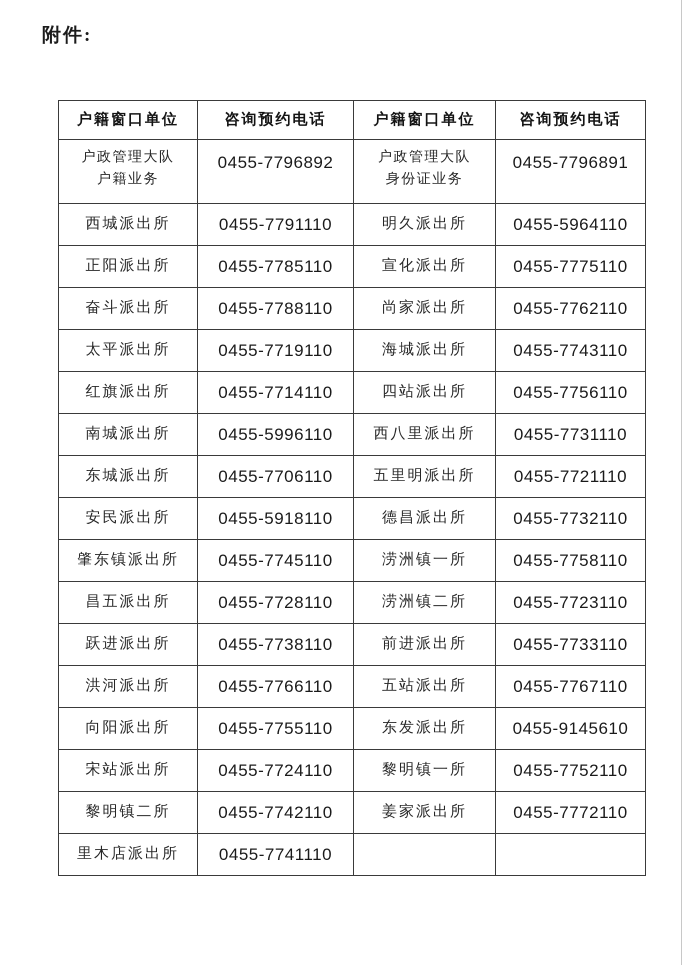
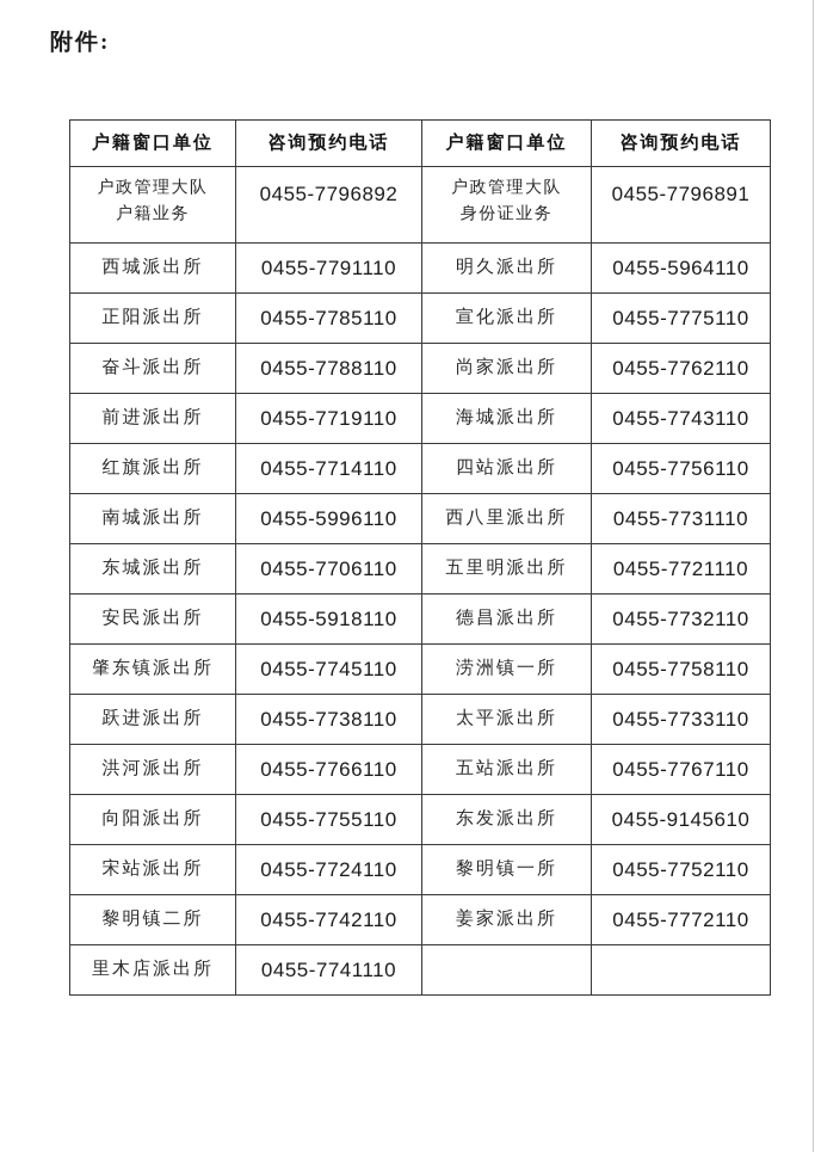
  附件:
  户籍窗口单位	咨询预约电话	户籍窗口单位	咨询预约电话
  户政管理大队 户籍业务	0455-7796892	户政管理大队 身份证业务	0455-7796891
  西城派出所	0455-7791110	明久派出所	0455-5964110
  正阳派出所	0455-7785110	宣化派出所	0455-7775110
  奋斗派出所	0455-7788110	尚家派出所	0455-7762110
- 太平派出所	0455-7719110	海城派出所	0455-7743110
+ 前进派出所	0455-7719110	海城派出所	0455-7743110
  红旗派出所	0455-7714110	四站派出所	0455-7756110
  南城派出所	0455-5996110	西八里派出所	0455-7731110
  东城派出所	0455-7706110	五里明派出所	0455-7721110
  安民派出所	0455-5918110	德昌派出所	0455-7732110
  肇东镇派出所	0455-7745110	涝洲镇一所	0455-7758110
- 昌五派出所	0455-7728110	涝洲镇二所	0455-7723110
- 跃进派出所	0455-7738110	前进派出所	0455-7733110
+ 跃进派出所	0455-7738110	太平派出所	0455-7733110
  洪河派出所	0455-7766110	五站派出所	0455-7767110
  向阳派出所	0455-7755110	东发派出所	0455-9145610
  宋站派出所	0455-7724110	黎明镇一所	0455-7752110
  黎明镇二所	0455-7742110	姜家派出所	0455-7772110
  里木店派出所	0455-7741110
